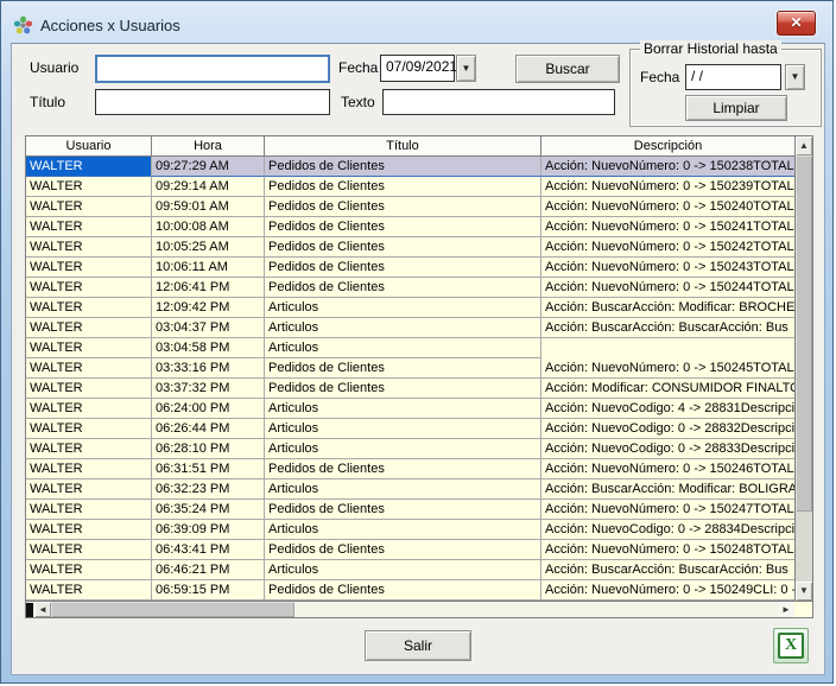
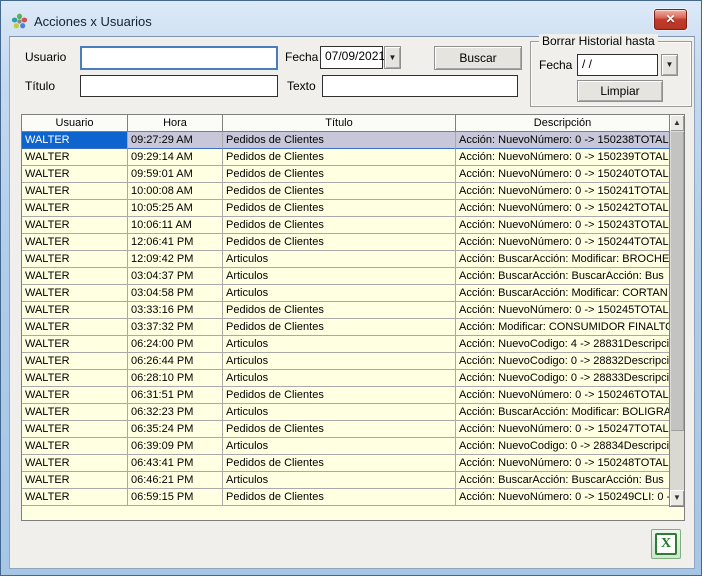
  Acciones x Usuarios
  ✕
  Usuario
  Fecha
  07/09/2021
  ▼
  Buscar
  Borrar Historial hasta
  Fecha
  / /
  ▼
  Limpiar
  Título
  Texto
  Usuario
  Hora
  Título
  Descripción
  WALTER
  09:27:29 AM
  Pedidos de Clientes
  Acción: NuevoNúmero: 0 -> 150238TOTAL
  WALTER
  09:29:14 AM
  Pedidos de Clientes
  Acción: NuevoNúmero: 0 -> 150239TOTAL
  WALTER
  09:59:01 AM
  Pedidos de Clientes
  Acción: NuevoNúmero: 0 -> 150240TOTAL
  WALTER
  10:00:08 AM
  Pedidos de Clientes
  Acción: NuevoNúmero: 0 -> 150241TOTAL
  WALTER
  10:05:25 AM
  Pedidos de Clientes
  Acción: NuevoNúmero: 0 -> 150242TOTAL
  WALTER
  10:06:11 AM
  Pedidos de Clientes
  Acción: NuevoNúmero: 0 -> 150243TOTAL
  WALTER
  12:06:41 PM
  Pedidos de Clientes
  Acción: NuevoNúmero: 0 -> 150244TOTAL
  WALTER
  12:09:42 PM
  Articulos
  Acción: BuscarAcción: Modificar: BROCHE
  WALTER
  03:04:37 PM
  Articulos
  Acción: BuscarAcción: BuscarAcción: Bus
  WALTER
  03:04:58 PM
  Articulos
+ Acción: BuscarAcción: Modificar: CORTAN
  WALTER
  03:33:16 PM
  Pedidos de Clientes
  Acción: NuevoNúmero: 0 -> 150245TOTAL
  WALTER
  03:37:32 PM
  Pedidos de Clientes
  Acción: Modificar: CONSUMIDOR FINALT
  WALTER
  06:24:00 PM
  Articulos
  Acción: NuevoCodigo: 4 -> 28831Descripci
  WALTER
  06:26:44 PM
  Articulos
  Acción: NuevoCodigo: 0 -> 28832Descripci
  WALTER
  06:28:10 PM
  Articulos
  Acción: NuevoCodigo: 0 -> 28833Descripci
  WALTER
  06:31:51 PM
  Pedidos de Clientes
  Acción: NuevoNúmero: 0 -> 150246TOTAL
  WALTER
  06:32:23 PM
  Articulos
  Acción: BuscarAcción: Modificar: BOLIGRA
  WALTER
  06:35:24 PM
  Pedidos de Clientes
  Acción: NuevoNúmero: 0 -> 150247TOTAL
  WALTER
  06:39:09 PM
  Articulos
  Acción: NuevoCodigo: 0 -> 28834Descripci
  WALTER
  06:43:41 PM
  Pedidos de Clientes
  Acción: NuevoNúmero: 0 -> 150248TOTAL
  WALTER
  06:46:21 PM
  Articulos
  Acción: BuscarAcción: BuscarAcción: Bus
  WALTER
  06:59:15 PM
  Pedidos de Clientes
  Acción: NuevoNúmero: 0 -> 150249CLI: 0
  ▲
  ▼
- ◄
- ►
- Salir
  X
